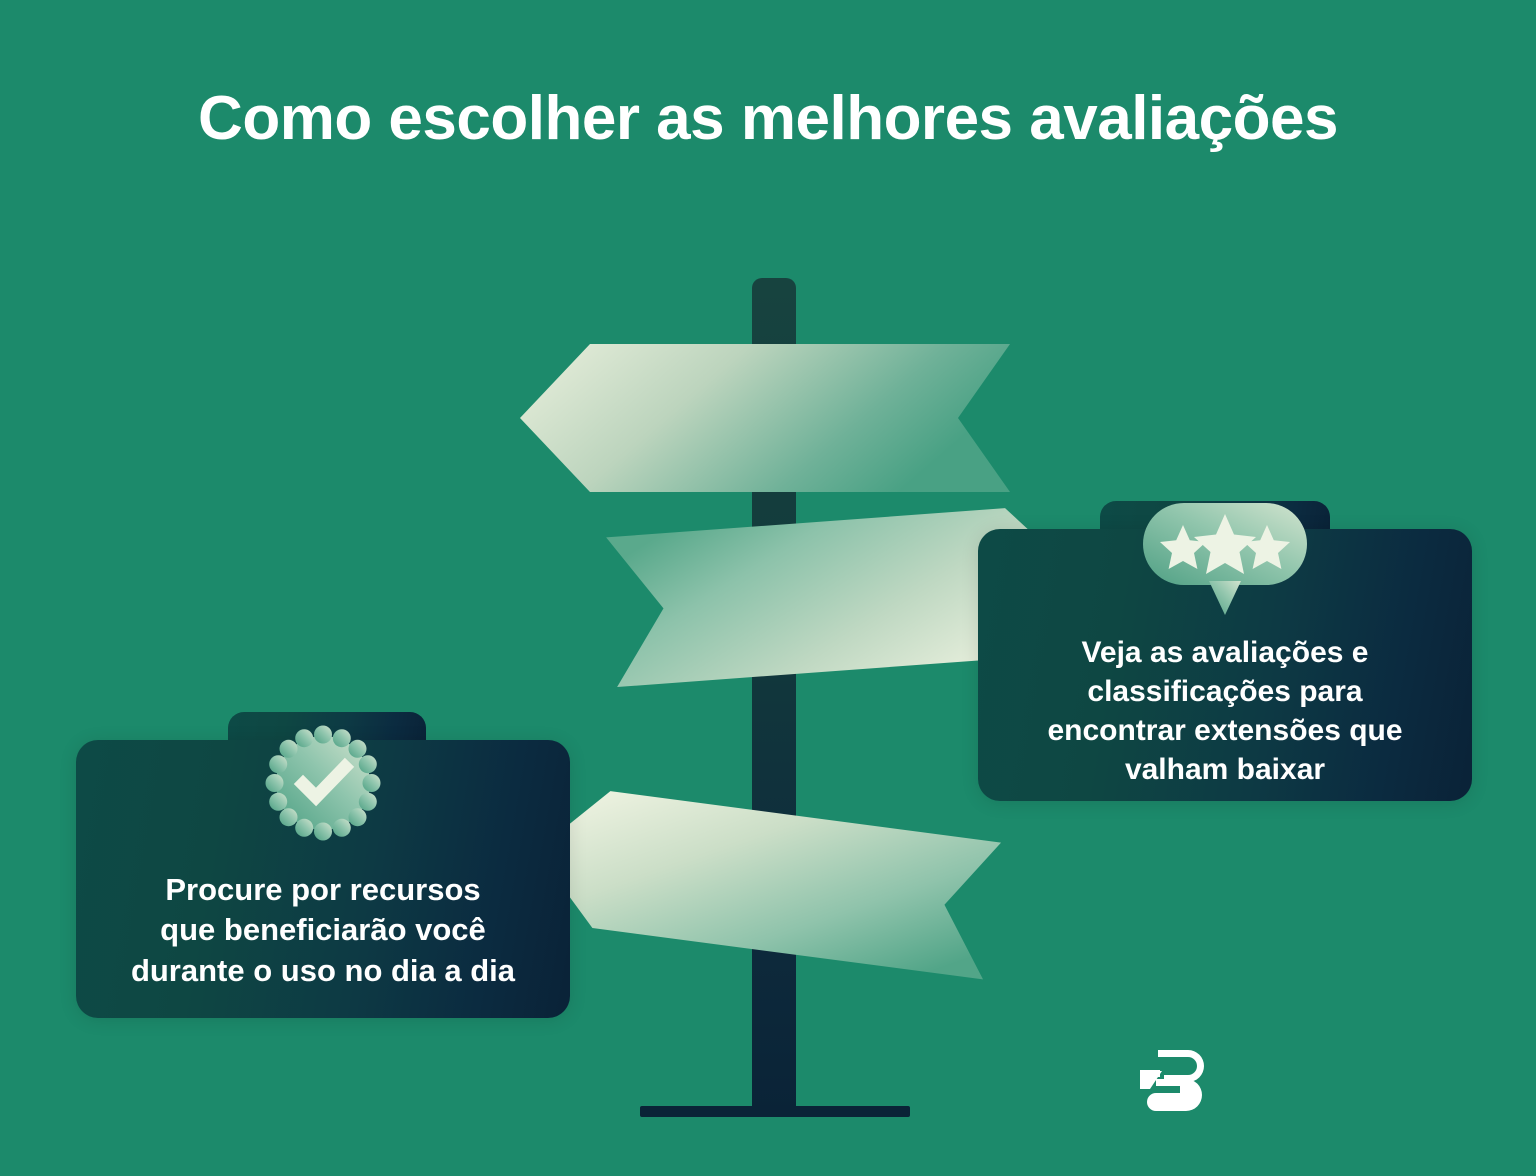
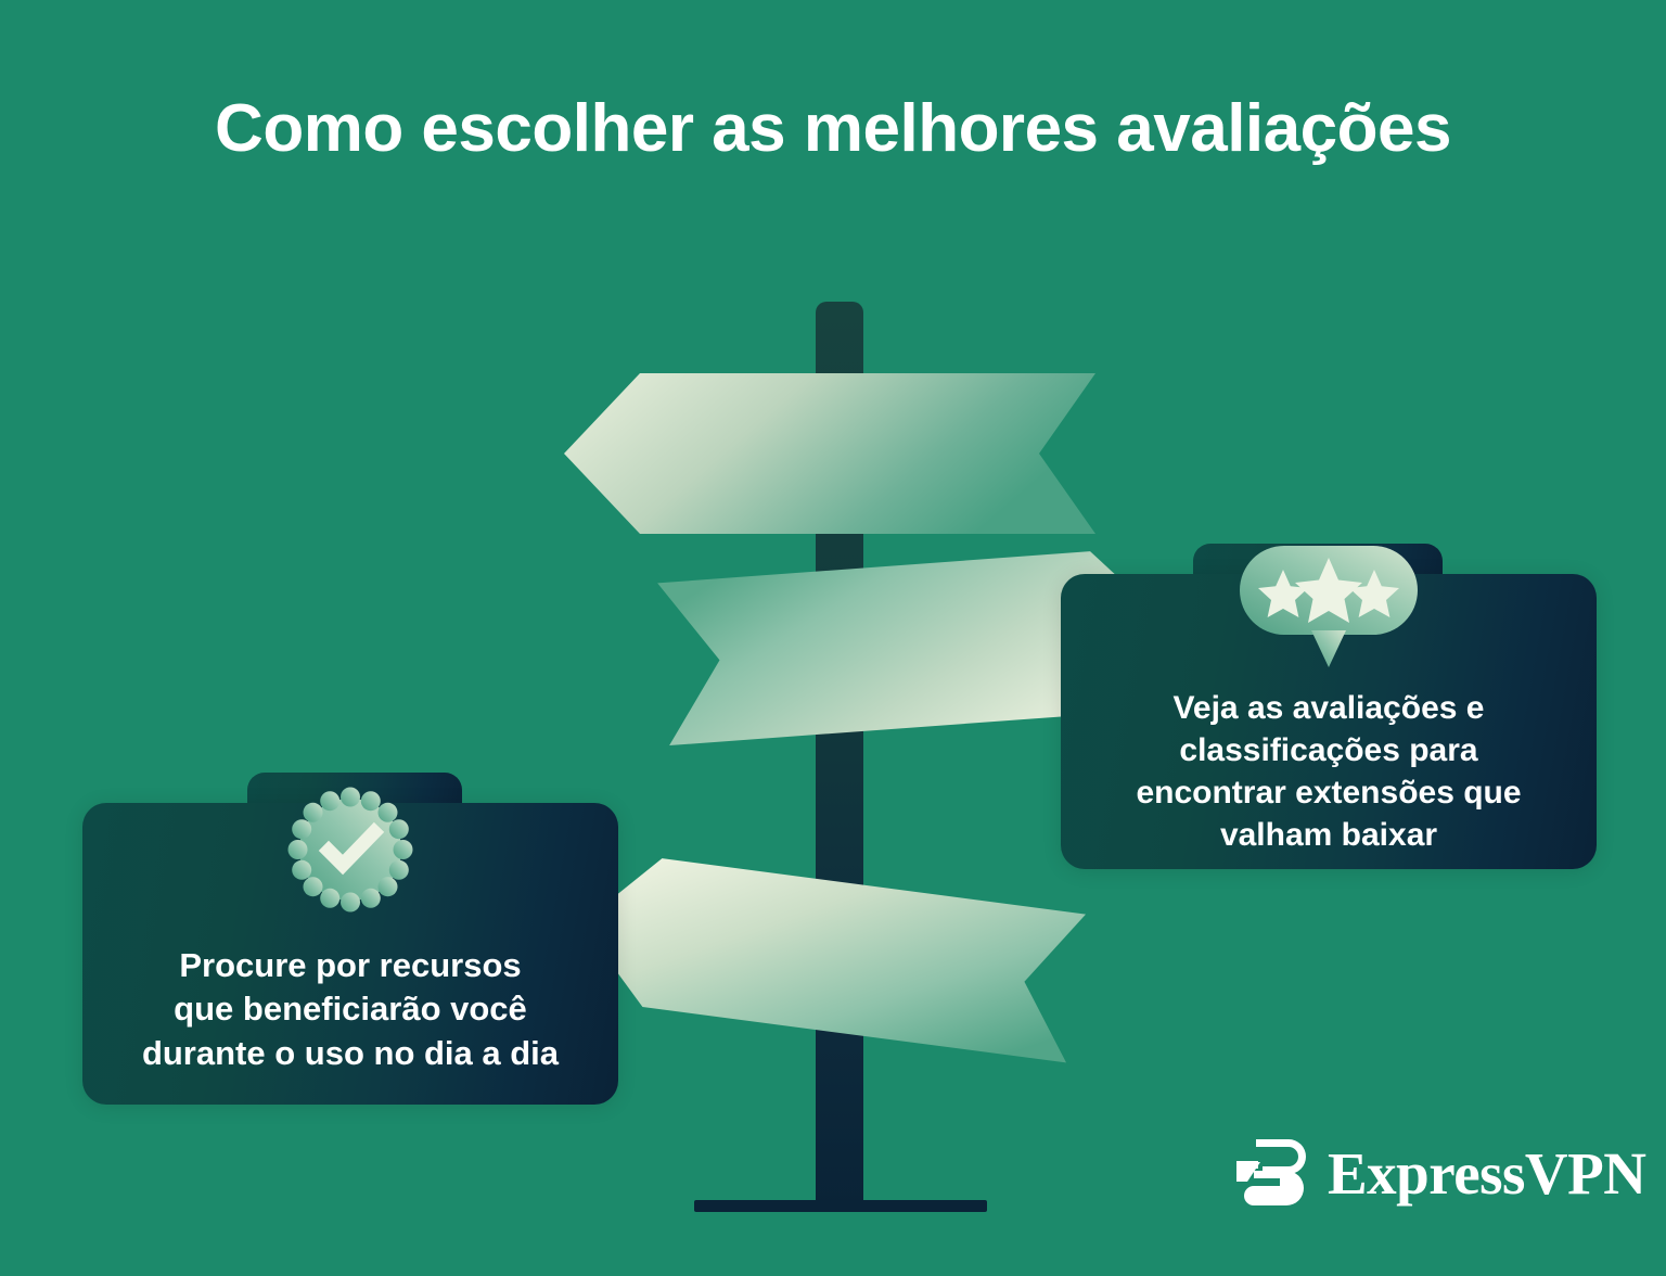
  Como escolher as melhores avaliações
  Veja as avaliações e
  classificações para
  encontrar extensões que
  valham baixar
  Procure por recursos
  que beneficiarão você
  durante o uso no dia a dia
+ ExpressVPN
